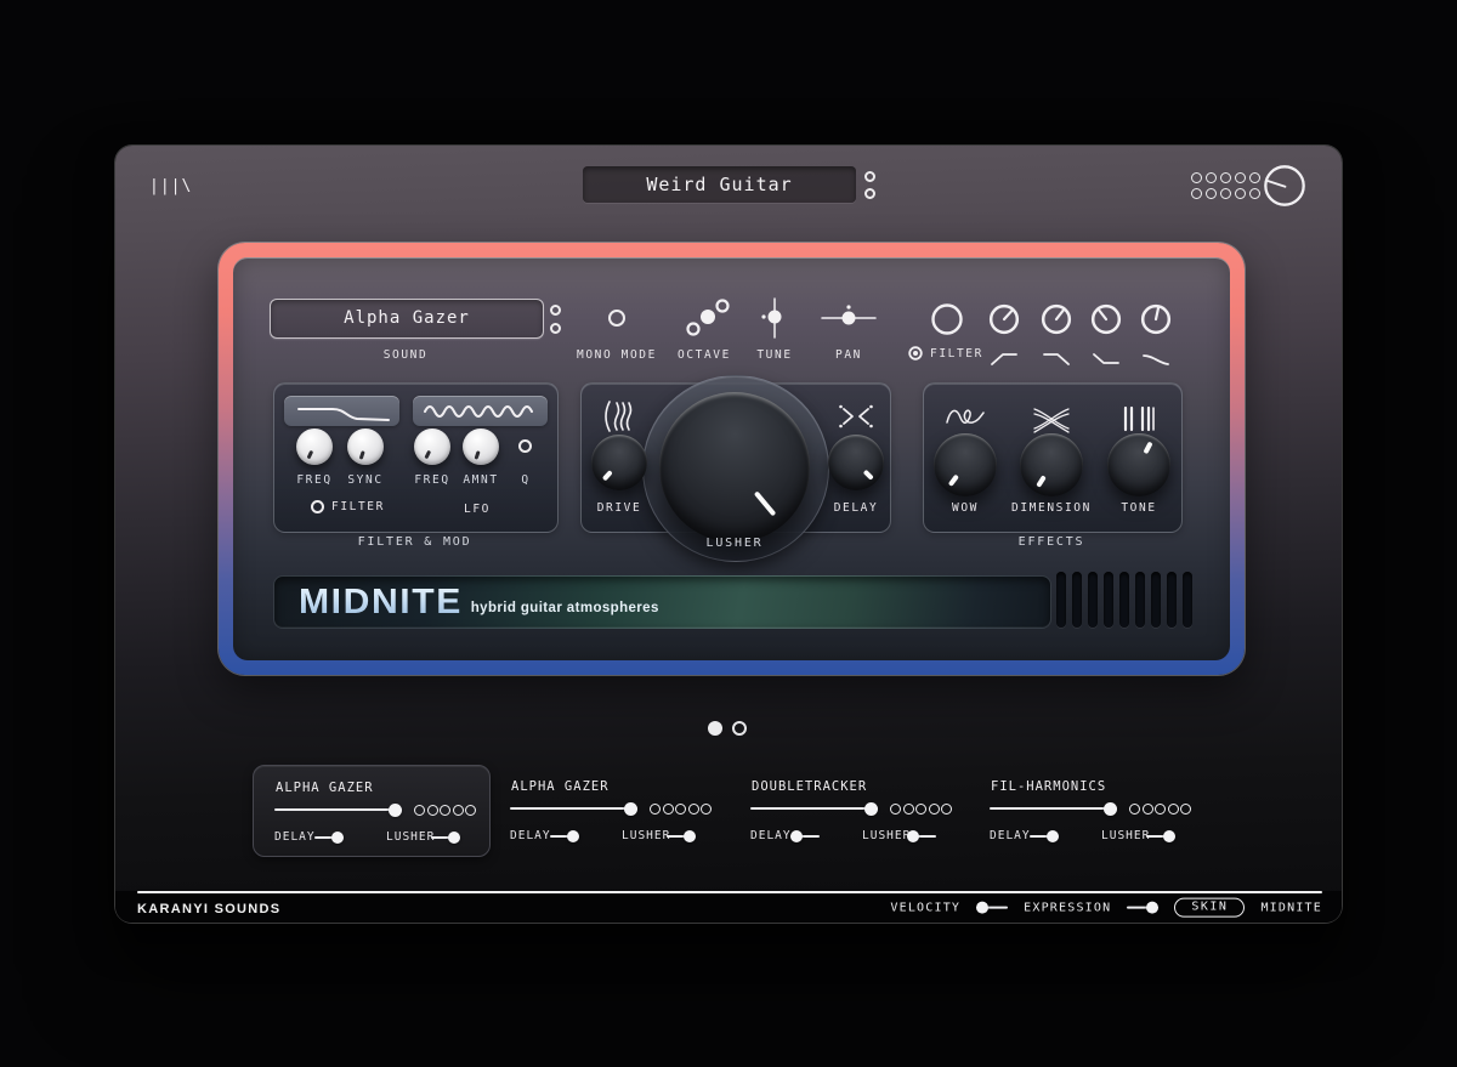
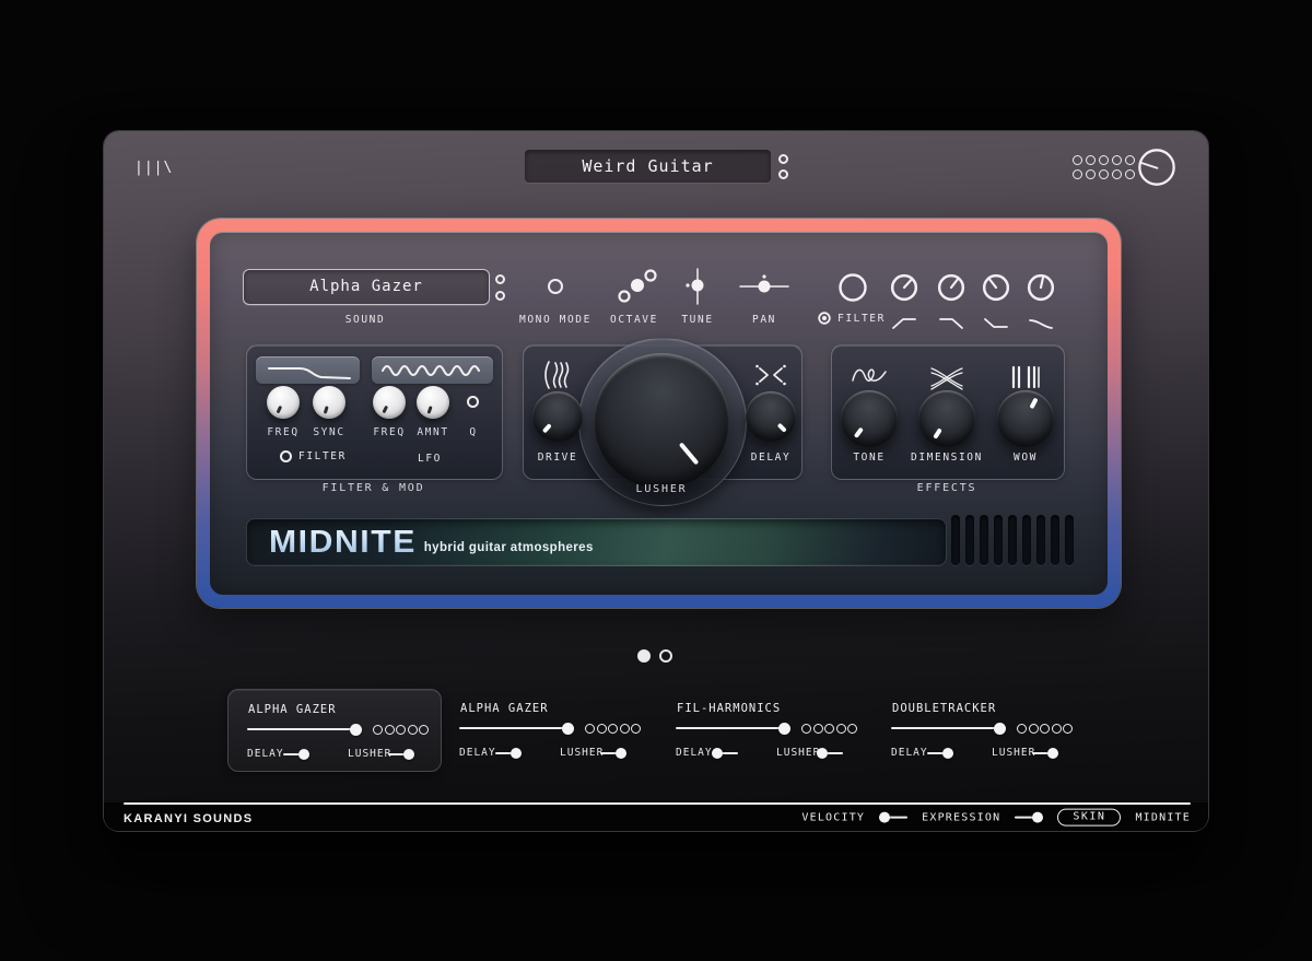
  |||\
  Weird Guitar
  Alpha Gazer
  SOUND
  MONO MODE
  OCTAVE
  TUNE
  PAN
  FILTER
  FREQ
  SYNC
  FREQ
  AMNT
  Q
  FILTER
  LFO
  FILTER & MOD
  DRIVE
  DELAY
  LUSHER
- WOW
+ TONE
  DIMENSION
- TONE
+ WOW
  EFFECTS
  MIDNITE
  hybrid guitar atmospheres
  ALPHA GAZER
  DELAY
  LUSHE
  ALPHA GAZER
  DELAY
  LUSHE
- DOUBLETRACKER
+ FIL-HARMONICS
  DELAY
  LUSHE
- FIL-HARMONICS
+ DOUBLETRACKER
  DELAY
  LUSHE
  KARANYI SOUNDS
  VELOCITY
  EXPRESSION
  SKIN
  MIDNITE
